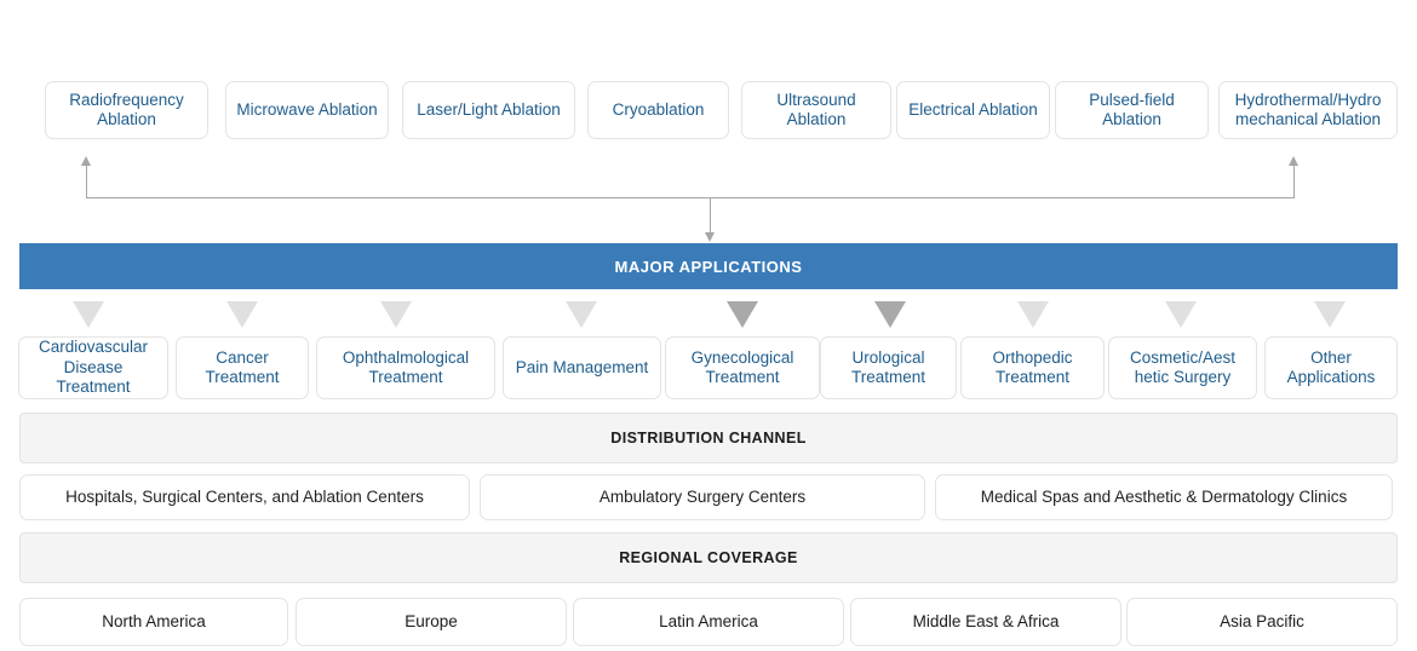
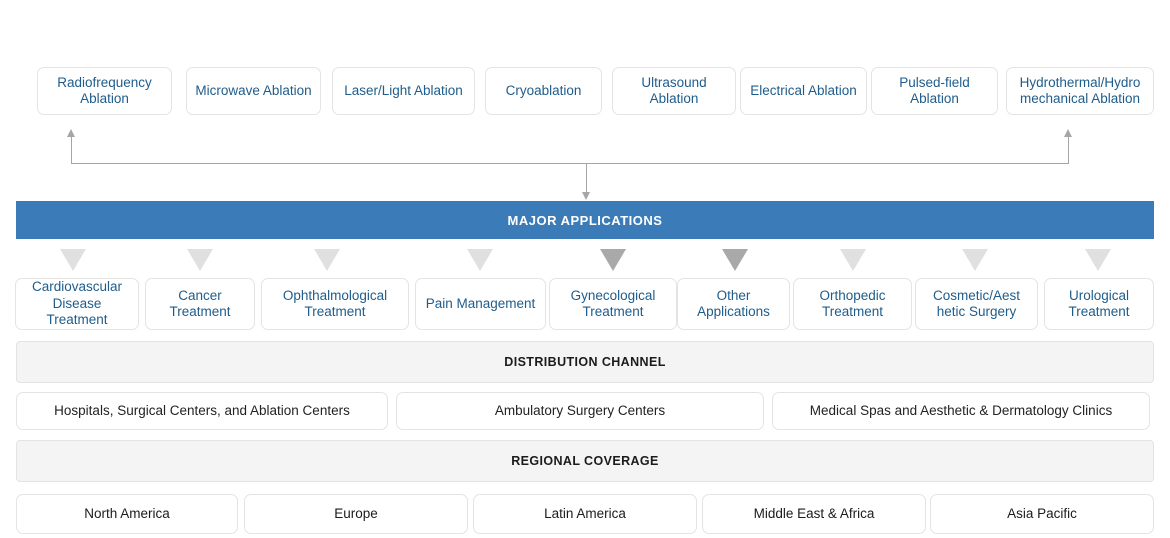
  Radiofrequency Ablation
  Microwave Ablation
  Laser/Light Ablation
  Cryoablation
  Ultrasound Ablation
  Electrical Ablation
  Pulsed-field Ablation
  Hydrothermal/Hydro mechanical Ablation
  MAJOR APPLICATIONS
  Cardiovascular Disease Treatment
  Cancer Treatment
  Ophthalmological Treatment
  Pain Management
  Gynecological Treatment
- Urological Treatment
+ Other Applications
  Orthopedic Treatment
  Cosmetic/Aest hetic Surgery
- Other Applications
+ Urological Treatment
  DISTRIBUTION CHANNEL
  Hospitals, Surgical Centers, and Ablation Centers
  Ambulatory Surgery Centers
  Medical Spas and Aesthetic & Dermatology Clinics
  REGIONAL COVERAGE
  North America
  Europe
  Latin America
  Middle East & Africa
  Asia Pacific
